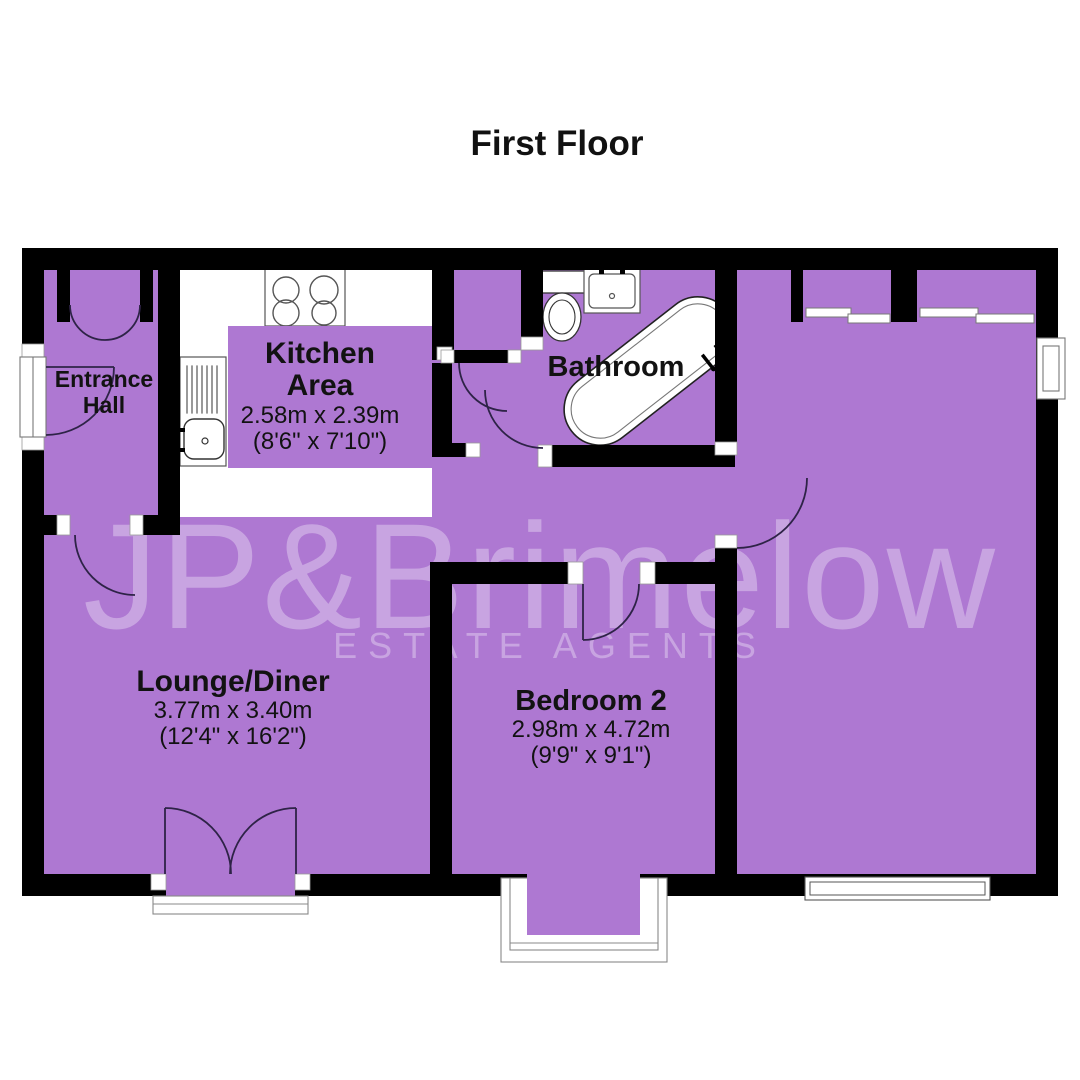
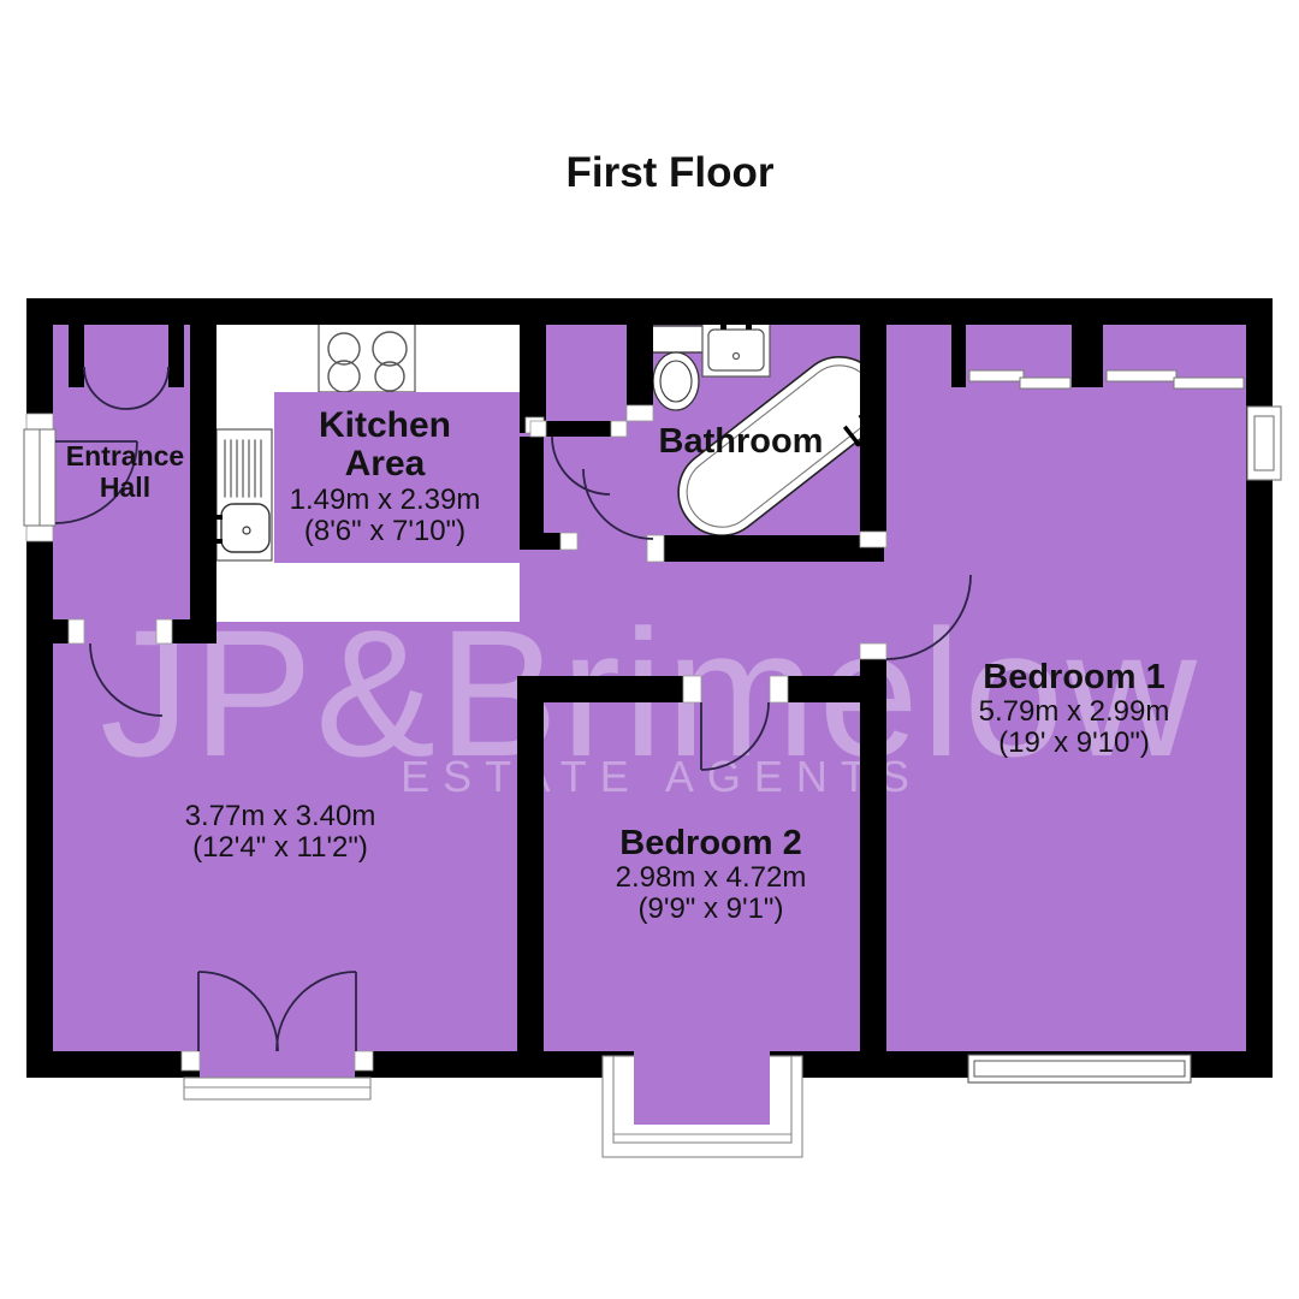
  First Floor
  JP&Bmlow
  ESTTE AGENS
  Entrance
  Hall
  Kitchen
  Area
- 2.58m x 2.39m
+ 1.49m x 2.39m
  (8'6" x 7'10")
  Bathroom
- Lounge/Diner
  3.77m x 3.40m
- (12'4" x 16'2")
+ (12'4" x 11'2")
  Bedroom 2
  2.98m x 4.72m
  (9'9" x 9'1")
+ Bedroom 1
+ 5.79m x 2.99m
+ (19' x 9'10")
